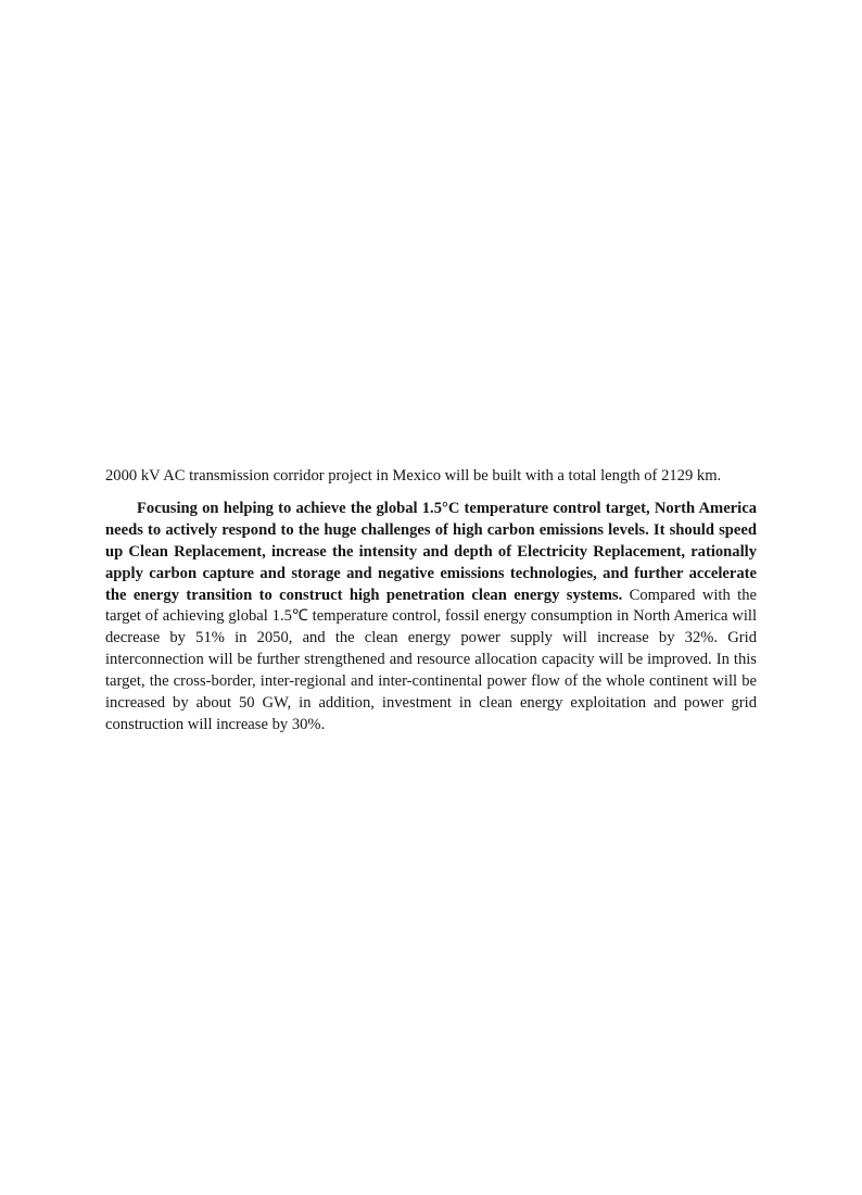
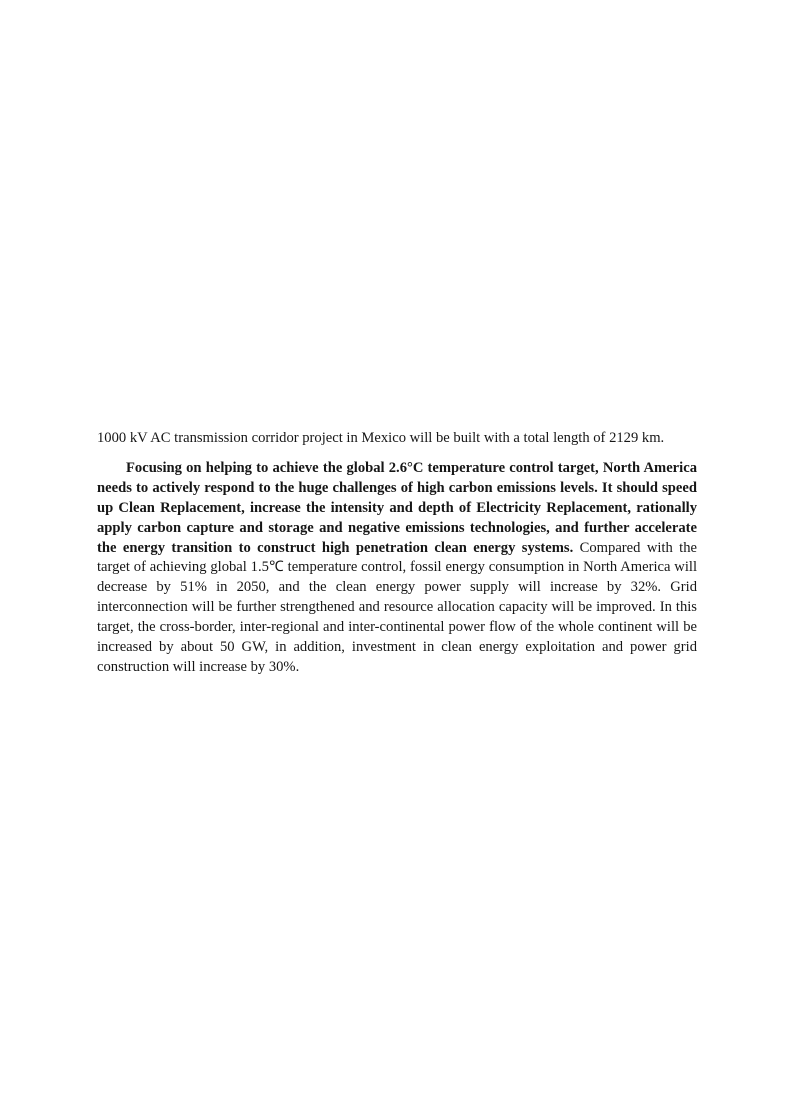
- 2000 kV AC transmission corridor project in Mexico will be built with a total length of 2129 km.
+ 1000 kV AC transmission corridor project in Mexico will be built with a total length of 2129 km.
- Focusing on helping to achieve the global 1.5°C temperature control target, North America needs to actively respond to the huge challenges of high carbon emissions levels. It should speed up Clean Replacement, increase the intensity and depth of Electricity Replacement, rationally apply carbon capture and storage and negative emissions technologies, and further accelerate the energy transition to construct high penetration clean energy systems. Compared with the target of achieving global 1.5℃ temperature control, fossil energy consumption in North America will decrease by 51% in 2050, and the clean energy power supply will increase by 32%. Grid interconnection will be further strengthened and resource allocation capacity will be improved. In this target, the cross-border, inter-regional and inter-continental power flow of the whole continent will be increased by about 50 GW, in addition, investment in clean energy exploitation and power grid construction will increase by 30%.
+ Focusing on helping to achieve the global 2.6°C temperature control target, North America needs to actively respond to the huge challenges of high carbon emissions levels. It should speed up Clean Replacement, increase the intensity and depth of Electricity Replacement, rationally apply carbon capture and storage and negative emissions technologies, and further accelerate the energy transition to construct high penetration clean energy systems. Compared with the target of achieving global 1.5℃ temperature control, fossil energy consumption in North America will decrease by 51% in 2050, and the clean energy power supply will increase by 32%. Grid interconnection will be further strengthened and resource allocation capacity will be improved. In this target, the cross-border, inter-regional and inter-continental power flow of the whole continent will be increased by about 50 GW, in addition, investment in clean energy exploitation and power grid construction will increase by 30%.
